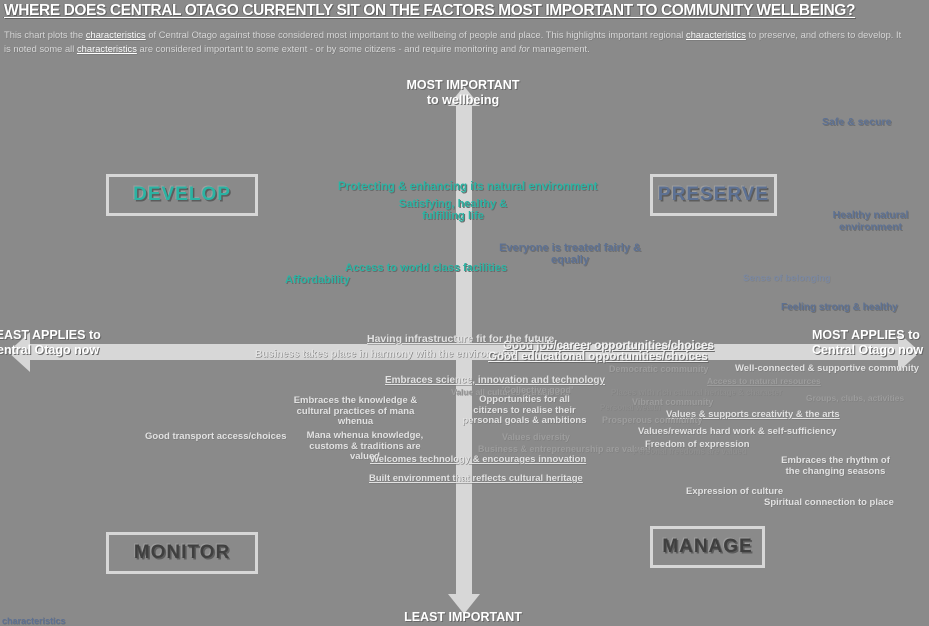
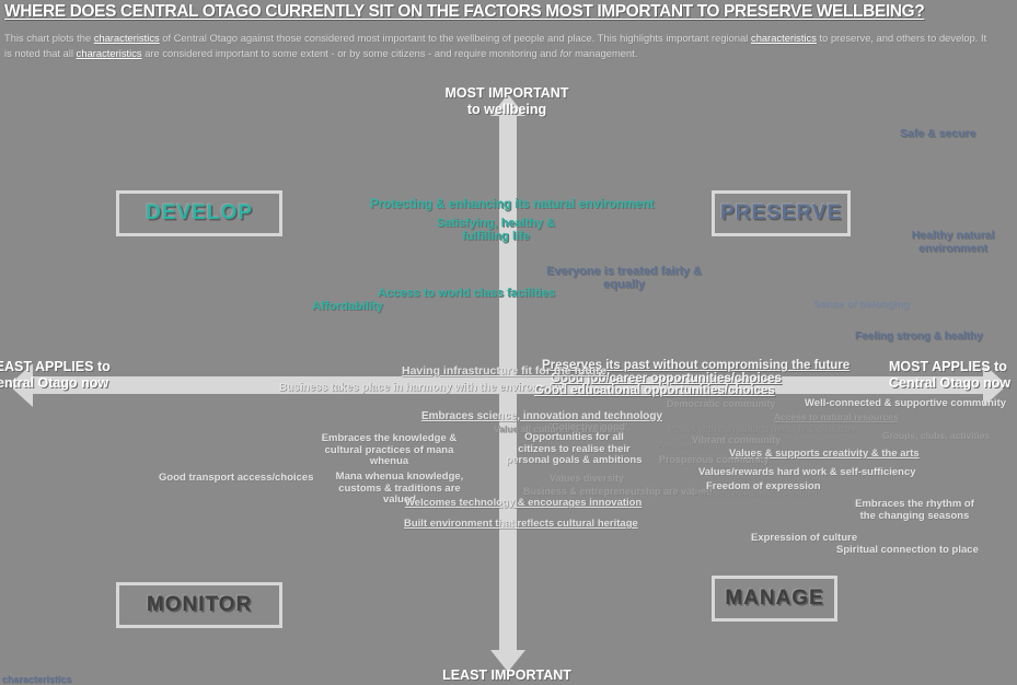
- WHERE DOES CENTRAL OTAGO CURRENTLY SIT ON THE FACTORS MOST IMPORTANT TO COMMUNITY WELLBEING?
+ WHERE DOES CENTRAL OTAGO CURRENTLY SIT ON THE FACTORS MOST IMPORTANT TO PRESERVE WELLBEING?
- This chart plots the characteristics of Central Otago against those considered most important to the wellbeing of people and place. This highlights important regional characteristics to preserve, and others to develop. It is noted some all characteristics are considered important to some extent - or by some citizens - and require monitoring and for management.
+ This chart plots the characteristics of Central Otago against those considered most important to the wellbeing of people and place. This highlights important regional characteristics to preserve, and others to develop. It is noted that all characteristics are considered important to some extent - or by some citizens - and require monitoring and for management.
  MOST IMPORTANT
  to wellbeing
  LEAST IMPORTANT
  AST APPLIES to
  entral Otago now
  MOST APPLIES to
  Central Otago now
  DEVELOP
  PRESERVE
  MONITOR
  MANAGE
  Protecting & enhancing its natural environment
  Satisfying, healthy & fulfilling life
  Access to world class facilities
  Affordability
  Everyone is treated fairly & equally
  Safe & secure
  Healthy natural environment
  Sense of belonging
  Feeling strong & healthy
+ Preserves its past without compromising the future
  Good job/career opportunities/choices
  Having infrastructure fit for the future
  Business takes place in harmony with the environment
  Good educational opportunities/choices
  Value all cultures & traditions
  Democratic community
  Well-connected & supportive community
  Embraces science, innovation and technology
  Access to natural resources
  Embraces the knowledge & cultural practices of mana whenua
  'Collective good'
  Vibrant community
  Groups, clubs, activities
  Opportunities for all citizens to realise their personal goals & ambitions
  Personal wealth
  Values & supports creativity & the arts
  Prosperous community
  Good transport access/choices
  Mana whenua knowledge, customs & traditions are valued
  Values diversity
  Values/rewards hard work & self-sufficiency
  Business & entrepreneurship are valued
  Freedom of expression
  Welcomes technology & encourages innovation
  Personal freedoms are valued
  Embraces the rhythm of the changing seasons
  Built environment that reflects cultural heritage
  Expression of culture
  Spiritual connection to place
  characteristics
